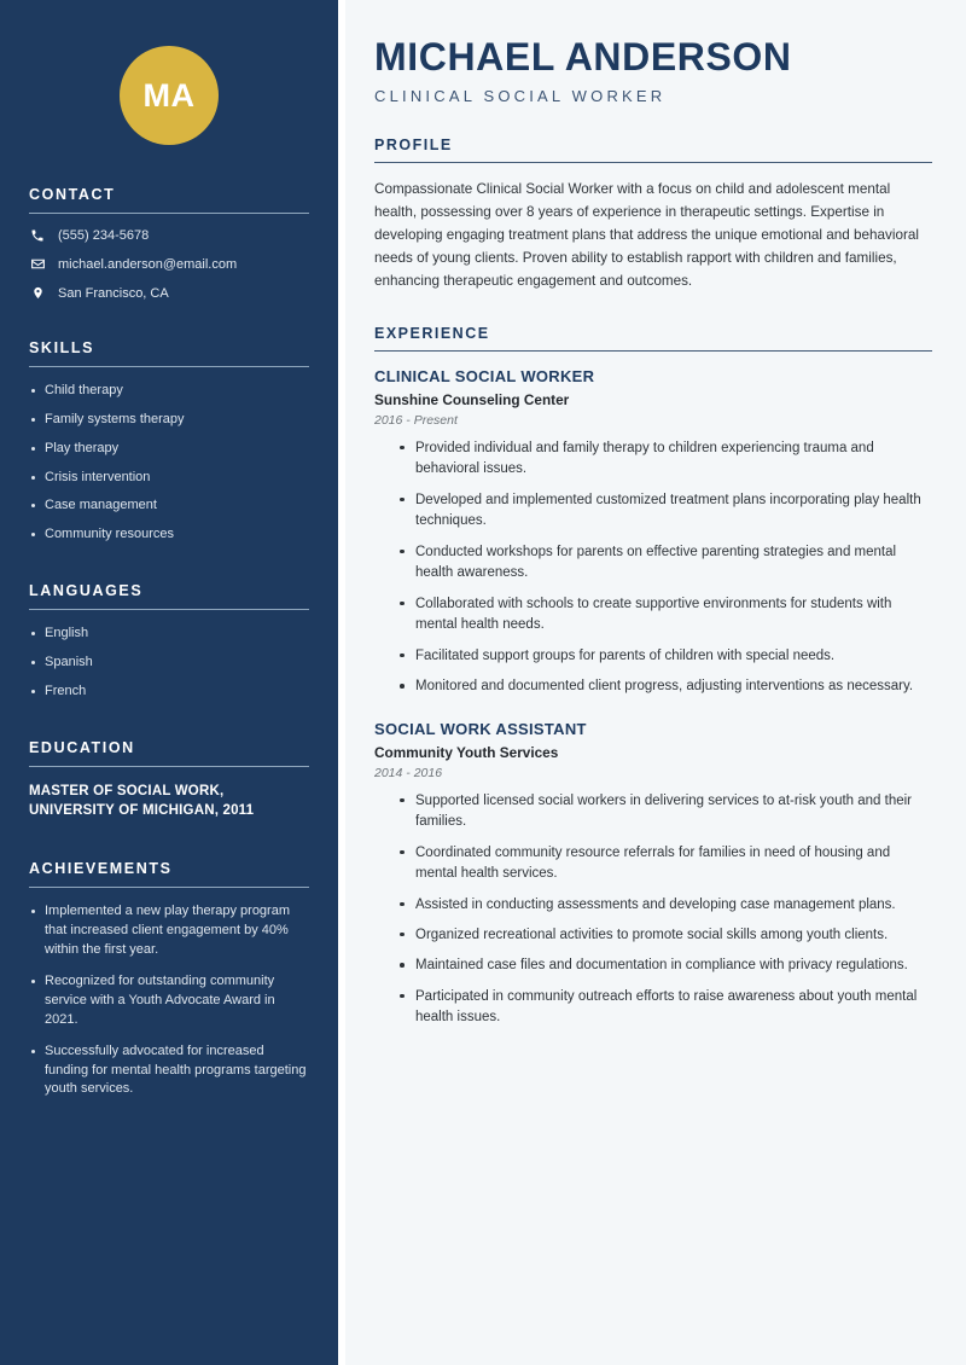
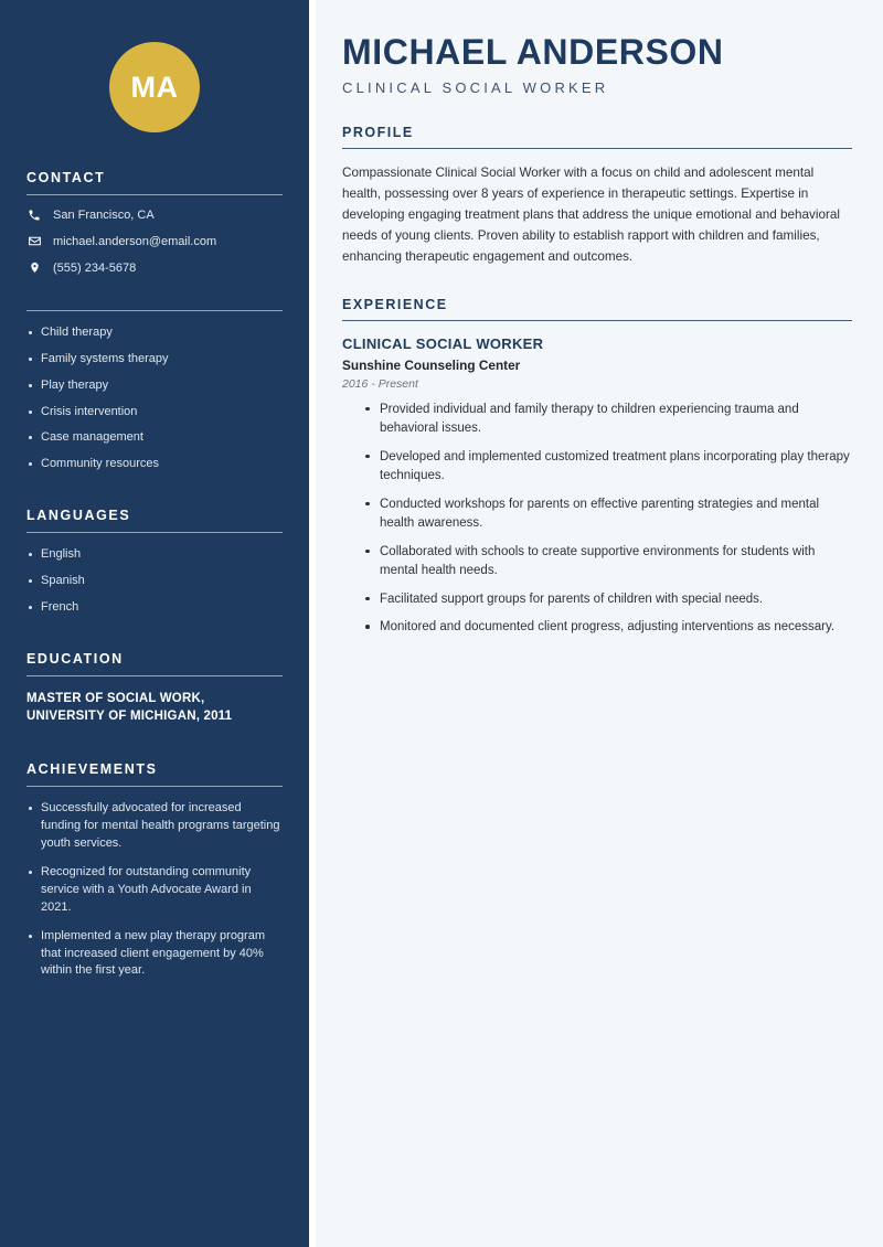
  MA
  CONTACT
- (555) 234-5678
+ San Francisco, CA
  michael.anderson@email.com
- San Francisco, CA
+ (555) 234-5678
- SKILLS
  Child therapy
  Family systems therapy
  Play therapy
  Crisis intervention
  Case management
  Community resources
  LANGUAGES
  English
  Spanish
  French
  EDUCATION
  MASTER OF SOCIAL WORK, UNIVERSITY OF MICHIGAN, 2011
  ACHIEVEMENTS
- Implemented a new play therapy program that increased client engagement by 40% within the first year.
+ Successfully advocated for increased funding for mental health programs targeting youth services.
  Recognized for outstanding community service with a Youth Advocate Award in 2021.
- Successfully advocated for increased funding for mental health programs targeting youth services.
+ Implemented a new play therapy program that increased client engagement by 40% within the first year.
  MICHAEL ANDERSON
  CLINICAL SOCIAL WORKER
  PROFILE
  Compassionate Clinical Social Worker with a focus on child and adolescent mental health, possessing over 8 years of experience in therapeutic settings. Expertise in developing engaging treatment plans that address the unique emotional and behavioral needs of young clients. Proven ability to establish rapport with children and families, enhancing therapeutic engagement and outcomes.
  EXPERIENCE
  CLINICAL SOCIAL WORKER
  Sunshine Counseling Center
  2016 - Present
  Provided individual and family therapy to children experiencing trauma and behavioral issues.
- Developed and implemented customized treatment plans incorporating play health techniques.
+ Developed and implemented customized treatment plans incorporating play therapy techniques.
  Conducted workshops for parents on effective parenting strategies and mental health awareness.
  Collaborated with schools to create supportive environments for students with mental health needs.
  Facilitated support groups for parents of children with special needs.
  Monitored and documented client progress, adjusting interventions as necessary.
- SOCIAL WORK ASSISTANT
- Community Youth Services
- 2014 - 2016
- Supported licensed social workers in delivering services to at-risk youth and their families.
- Coordinated community resource referrals for families in need of housing and mental health services.
- Assisted in conducting assessments and developing case management plans.
- Organized recreational activities to promote social skills among youth clients.
- Maintained case files and documentation in compliance with privacy regulations.
- Participated in community outreach efforts to raise awareness about youth mental health issues.
